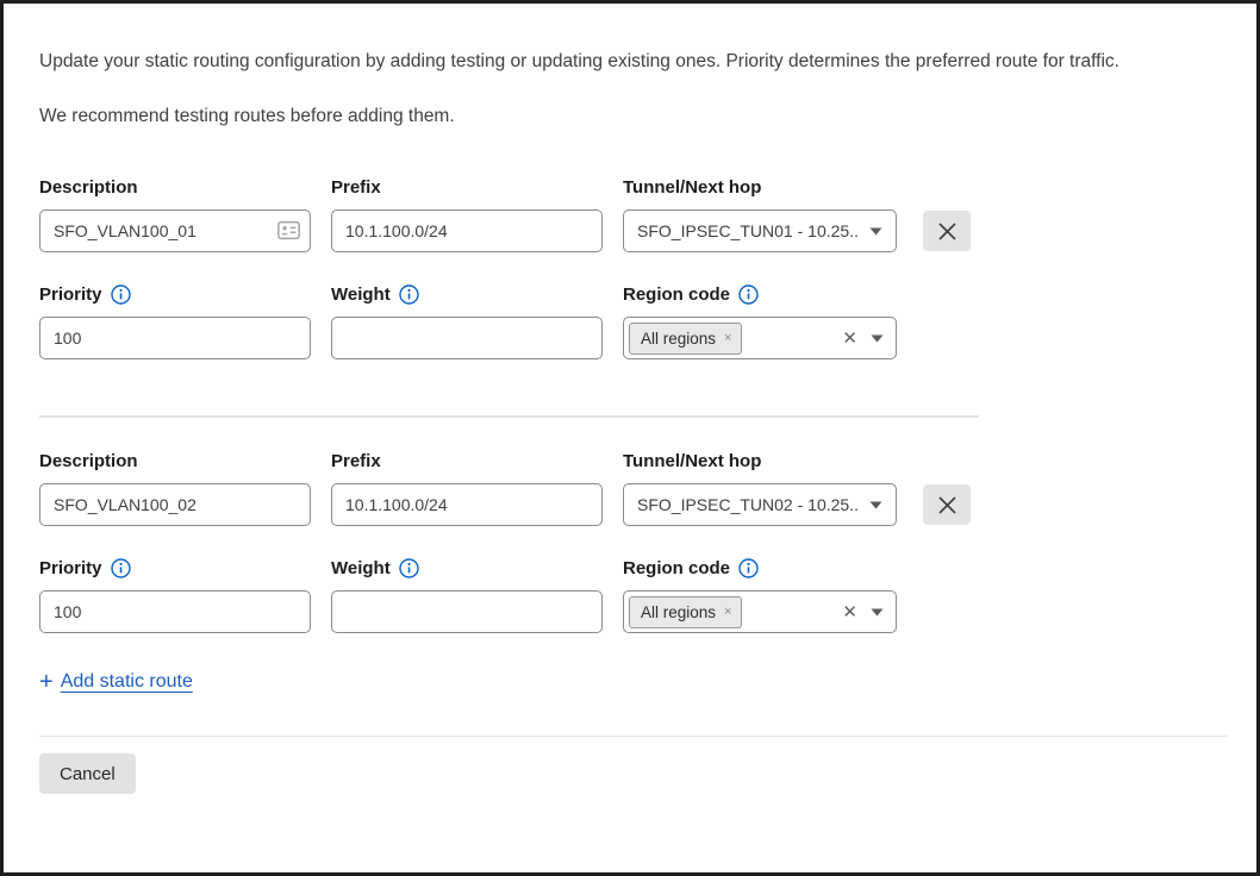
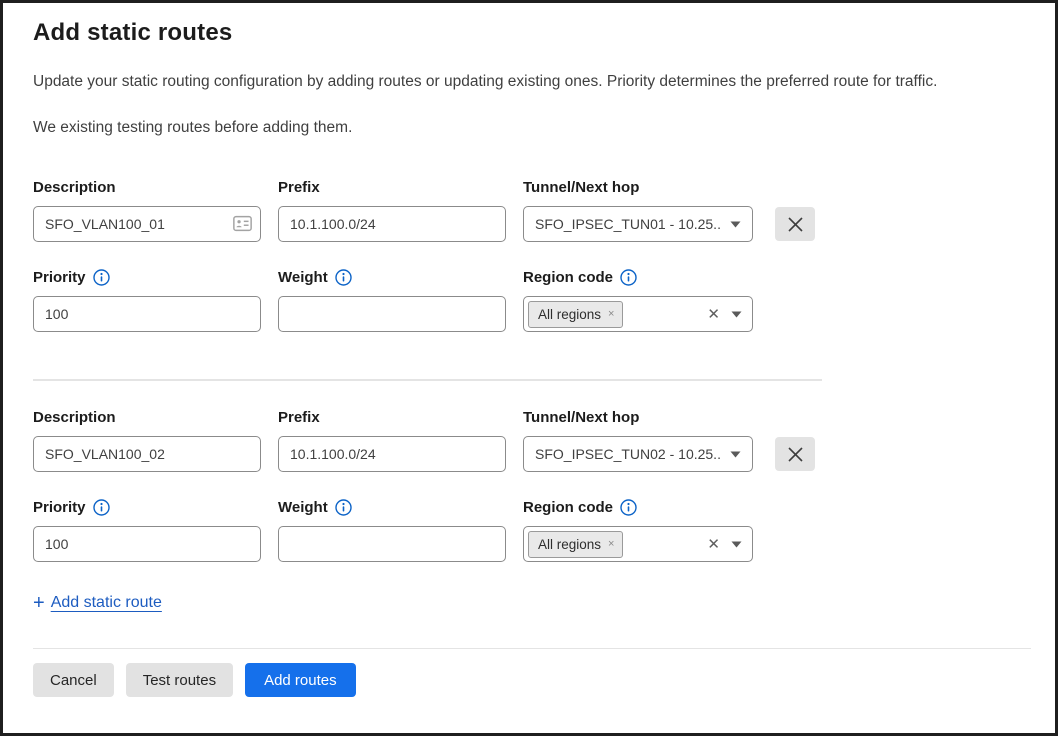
+ Add static routes
- Update your static routing configuration by adding testing or updating existing ones. Priority determines the preferred route for traffic.
+ Update your static routing configuration by adding routes or updating existing ones. Priority determines the preferred route for traffic.
- We recommend testing routes before adding them.
+ We existing testing routes before adding them.
  Description
  SFO_VLAN100_01
  Prefix
  10.1.100.0/24
  Tunnel/Next hop
  SFO_IPSEC_TUN01 - 10.25..
  Priority
  100
  Weight
  Region code
  All regions
  ×
  ✕
  Description
  SFO_VLAN100_02
  Prefix
  10.1.100.0/24
  Tunnel/Next hop
  SFO_IPSEC_TUN02 - 10.25..
  Priority
  100
  Weight
  Region code
  All regions
  ×
  ✕
  +
  Add static route
  Cancel
+ Test routes
+ Add routes
